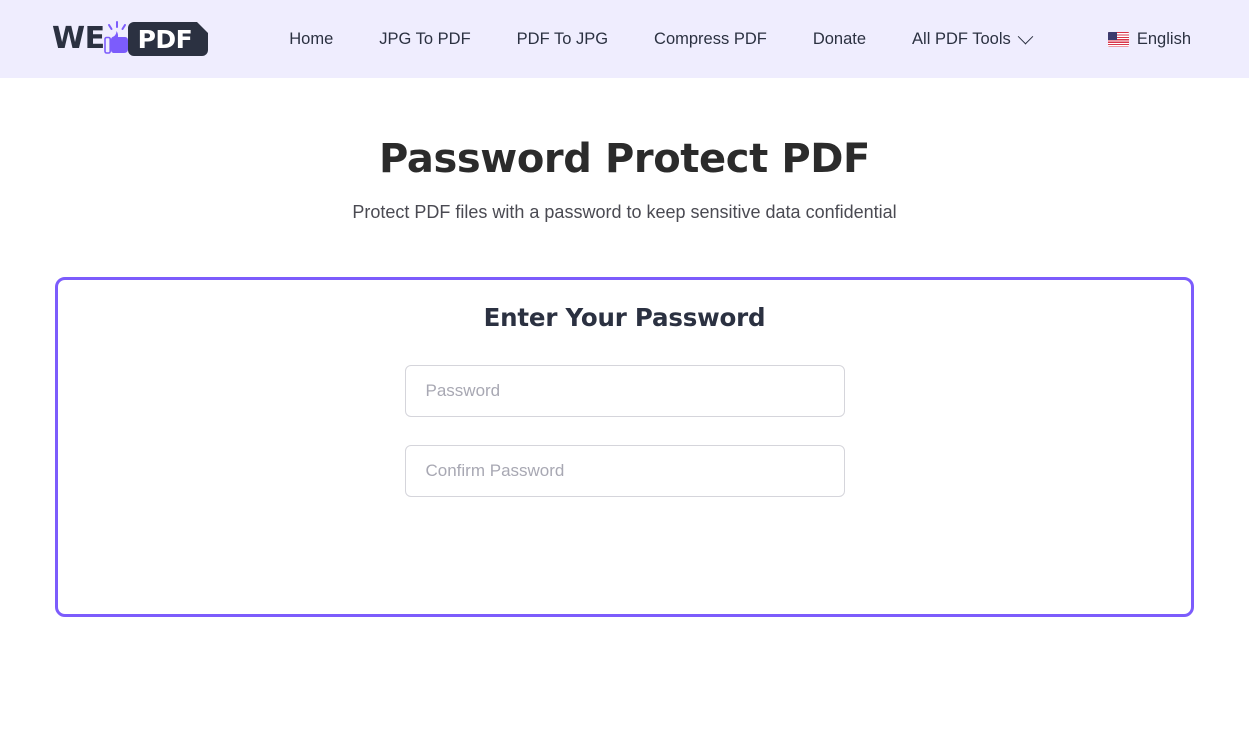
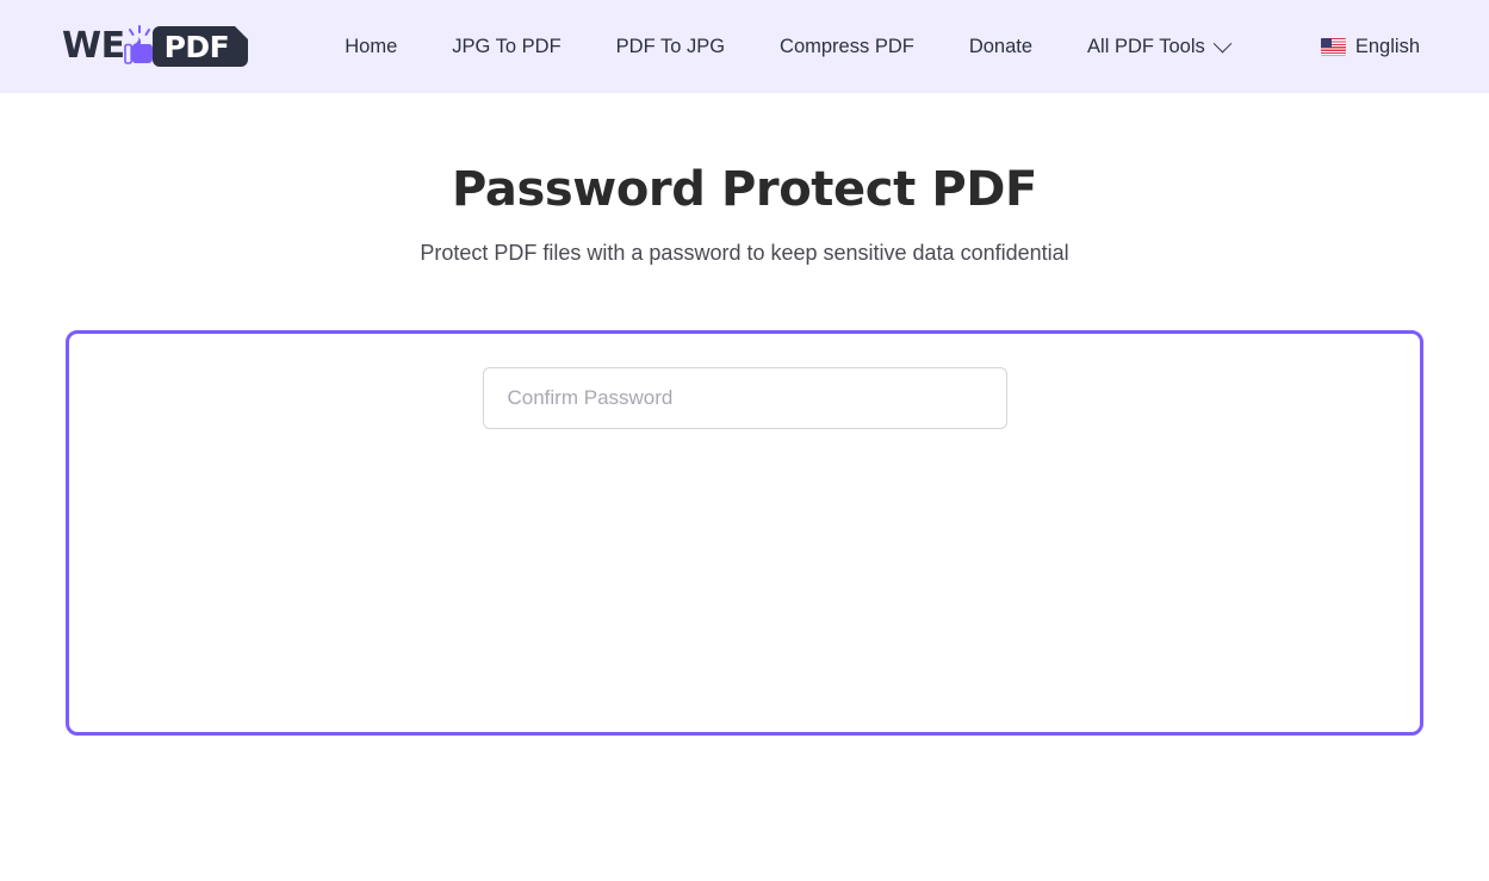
  WE
  PDF
  Home
  JPG To PDF
  PDF To JPG
  Compress PDF
  Donate
  All PDF Tools
  English
  Password Protect PDF
  Protect PDF files with a password to keep sensitive data confidential
- Enter Your Password
- Password
  Confirm Password
